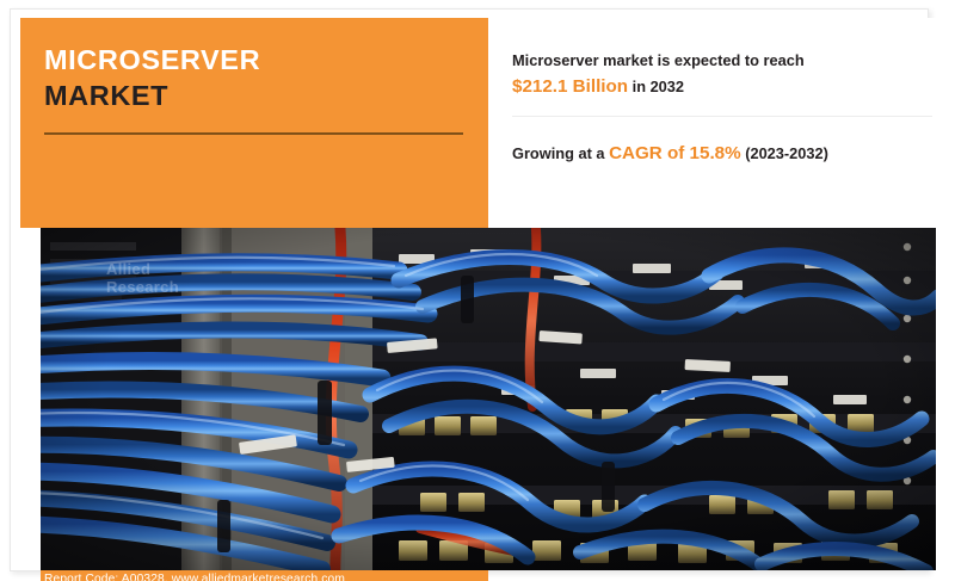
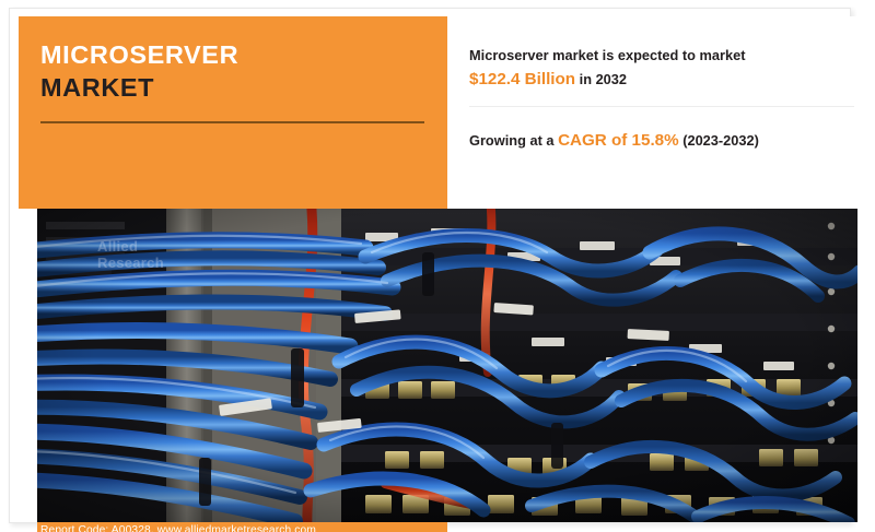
  MICROSERVER
  MARKET
- Microserver market is expected to reach
+ Microserver market is expected to market
- $212.1 Billion in 2032
+ $122.4 Billion in 2032
  Growing at a CAGR of 15.8% (2023-2032)
  Allied
  Research
  Report Code: A00328, www.alliedmarketresearch.com
